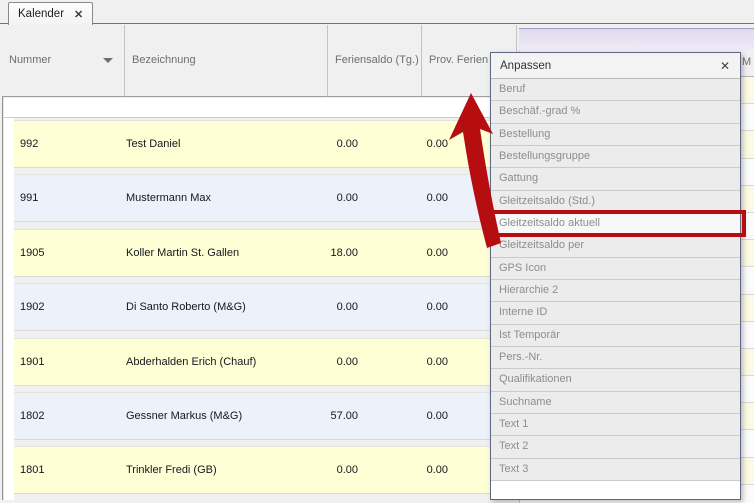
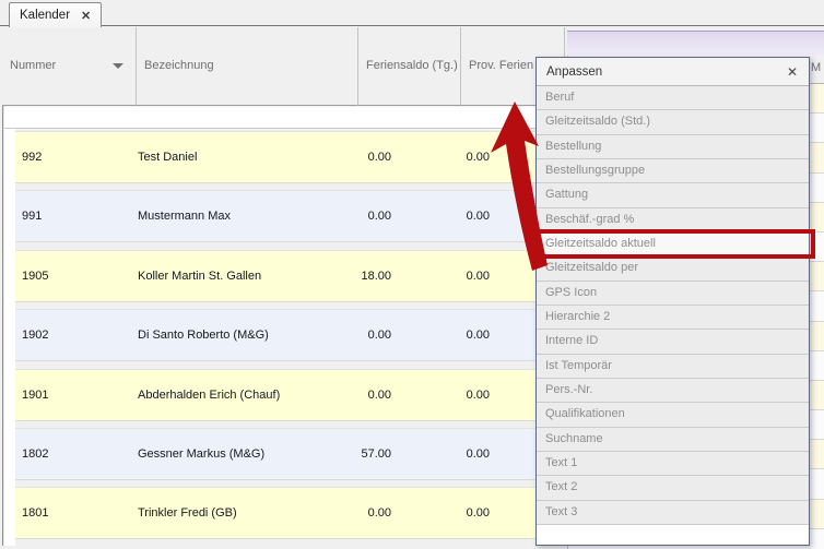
  Kalender
  ✕
  M
  Nummer
  Bezeichnung
  Feriensaldo (Tg.)
  992
  Test Daniel
  0.00
  0.00
  991
  Mustermann Max
  0.00
  0.00
  1905
  Koller Martin St. Gallen
  18.00
  0.00
  1902
  Di Santo Roberto (M&G)
  0.00
  0.00
  1901
  Abderhalden Erich (Chauf)
  0.00
  0.00
  1802
  Gessner Markus (M&G)
  57.00
  0.00
  1801
  Trinkler Fredi (GB)
  0.00
  0.00
  Anpassen
  ✕
  Beruf
- Beschäf.-grad %
+ Gleitzeitsaldo (Std.)
  Bestellung
  Bestellungsgruppe
  Gattung
- Gleitzeitsaldo (Std.)
+ Beschäf.-grad %
  Gleitzeitsaldo aktuell
  Gleitzeitsaldo per
  GPS Icon
  Hierarchie 2
  Interne ID
  Ist Temporär
  Pers.-Nr.
  Qualifikationen
  Suchname
  Text 1
  Text 2
  Text 3
